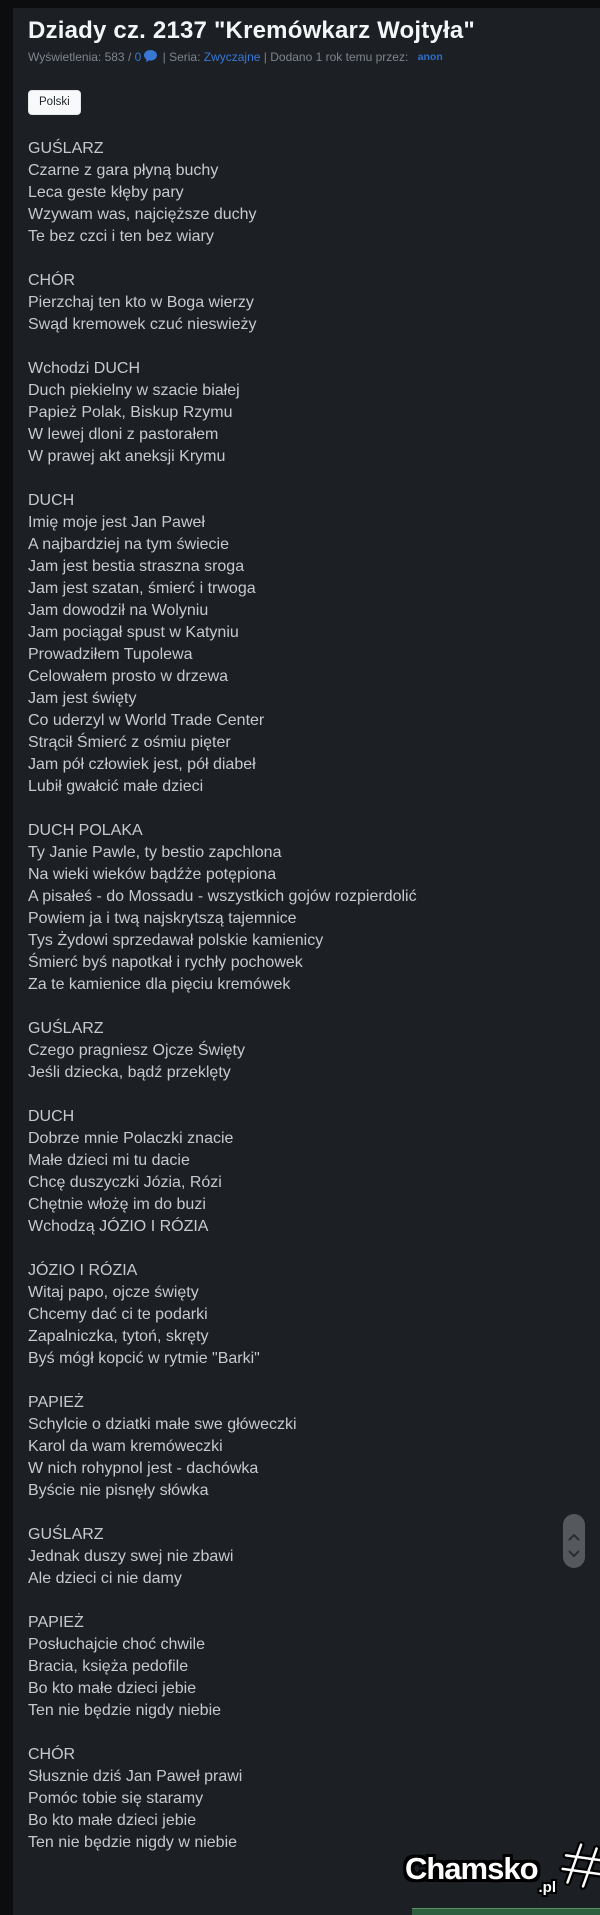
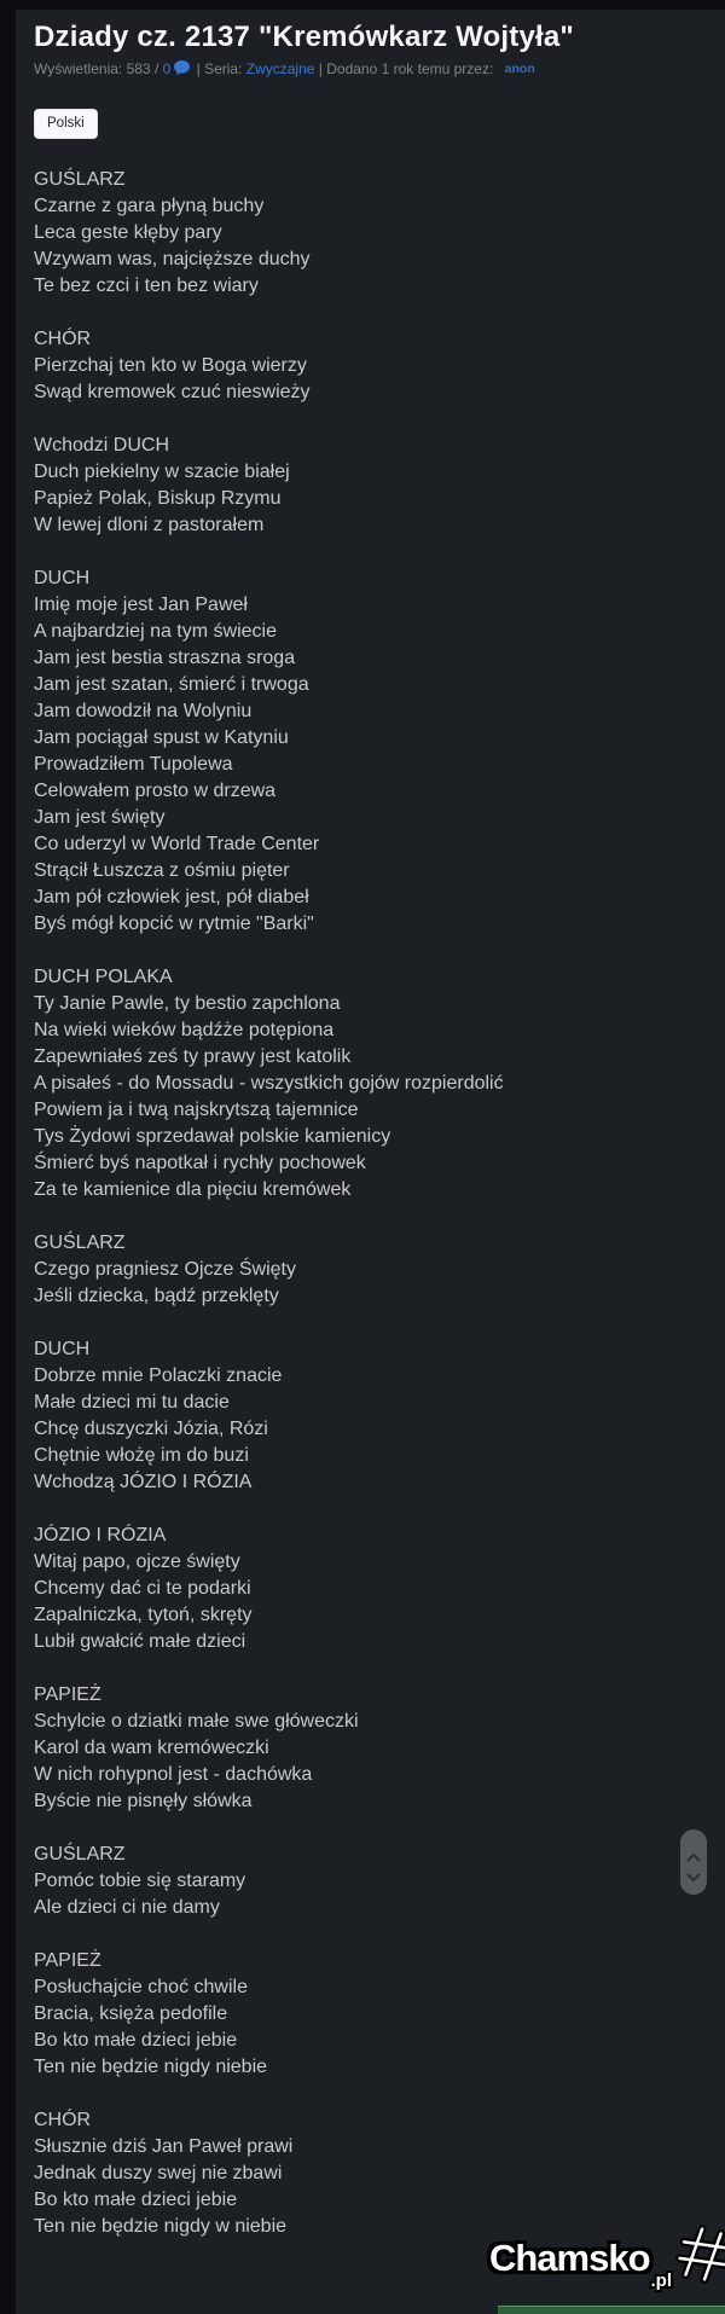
  Dziady cz. 2137 "Kremówkarz Wojtyła"
  Wyświetlenia: 583 /
  0
  | Seria:
  Zwyczajne
  | Dodano 1 rok temu przez:
  anon
  Polski
  GUŚLARZ
  Czarne z gara płyną buchy
  Leca geste kłęby pary
  Wzywam was, najcięższe duchy
  Te bez czci i ten bez wiary
  CHÓR
  Pierzchaj ten kto w Boga wierzy
  Swąd kremowek czuć nieswieży
  Wchodzi DUCH
  Duch piekielny w szacie białej
  Papież Polak, Biskup Rzymu
  W lewej dloni z pastorałem
- W prawej akt aneksji Krymu
  DUCH
  Imię moje jest Jan Paweł
  A najbardziej na tym świecie
  Jam jest bestia straszna sroga
  Jam jest szatan, śmierć i trwoga
  Jam dowodził na Wolyniu
  Jam pociągał spust w Katyniu
  Prowadziłem Tupolewa
  Celowałem prosto w drzewa
  Jam jest święty
  Co uderzyl w World Trade Center
- Strącił Śmierć z ośmiu pięter
+ Strącił Łuszcza z ośmiu pięter
  Jam pół człowiek jest, pół diabeł
- Lubił gwałcić małe dzieci
+ Byś mógł kopcić w rytmie "Barki"
  DUCH POLAKA
  Ty Janie Pawle, ty bestio zapchlona
  Na wieki wieków bądźże potępiona
+ Zapewniałeś ześ ty prawy jest katolik
  A pisałeś - do Mossadu - wszystkich gojów rozpierdolić
  Powiem ja i twą najskrytszą tajemnice
  Tys Żydowi sprzedawał polskie kamienicy
  Śmierć byś napotkał i rychły pochowek
  Za te kamienice dla pięciu kremówek
  GUŚLARZ
  Czego pragniesz Ojcze Święty
  Jeśli dziecka, bądź przeklęty
  DUCH
  Dobrze mnie Polaczki znacie
  Małe dzieci mi tu dacie
  Chcę duszyczki Józia, Rózi
  Chętnie włożę im do buzi
  Wchodzą JÓZIO I RÓZIA
  JÓZIO I RÓZIA
  Witaj papo, ojcze święty
  Chcemy dać ci te podarki
  Zapalniczka, tytoń, skręty
- Byś mógł kopcić w rytmie "Barki"
+ Lubił gwałcić małe dzieci
  PAPIEŻ
  Schylcie o dziatki małe swe główeczki
  Karol da wam kremóweczki
  W nich rohypnol jest - dachówka
  Byście nie pisnęły słówka
  GUŚLARZ
- Jednak duszy swej nie zbawi
+ Pomóc tobie się staramy
  Ale dzieci ci nie damy
  PAPIEŻ
  Posłuchajcie choć chwile
  Bracia, księża pedofile
  Bo kto małe dzieci jebie
  Ten nie będzie nigdy niebie
  CHÓR
  Słusznie dziś Jan Paweł prawi
- Pomóc tobie się staramy
+ Jednak duszy swej nie zbawi
  Bo kto małe dzieci jebie
  Ten nie będzie nigdy w niebie
  Chamsko
  .pl
